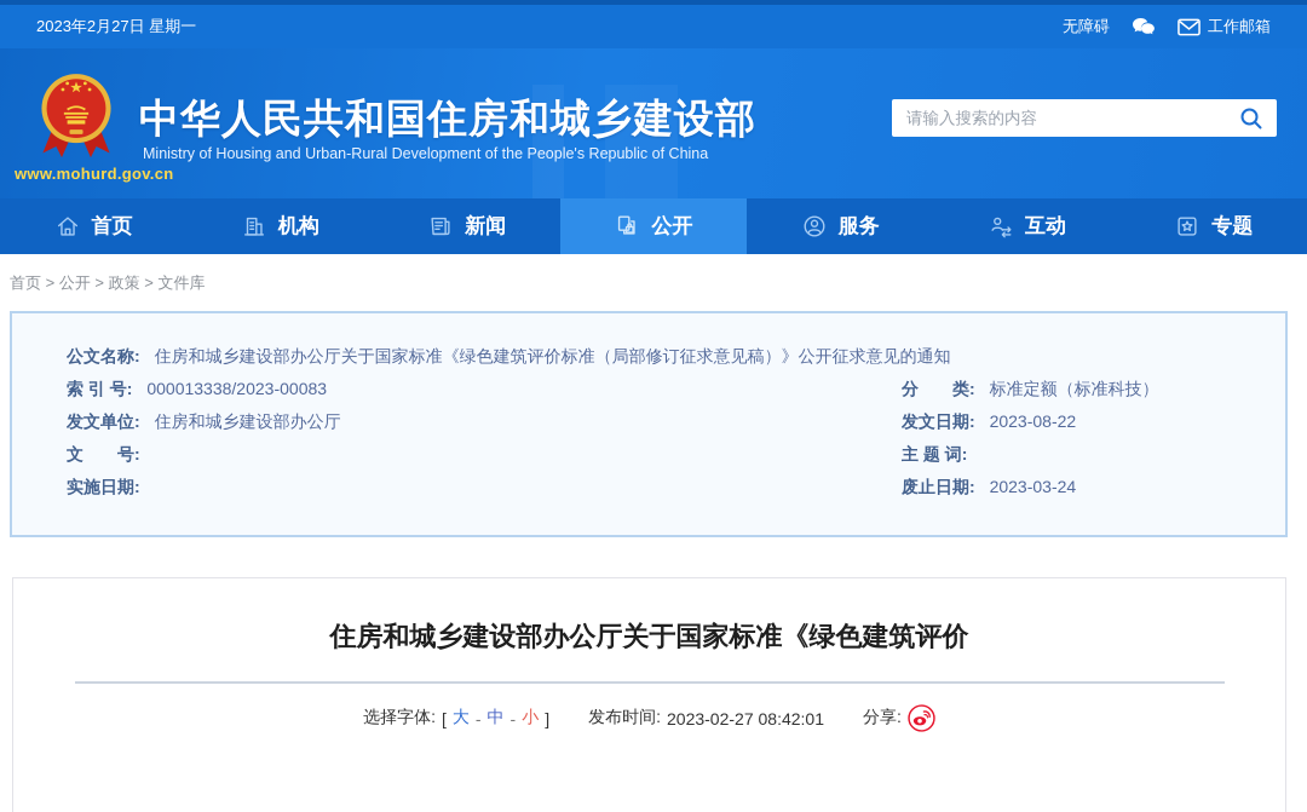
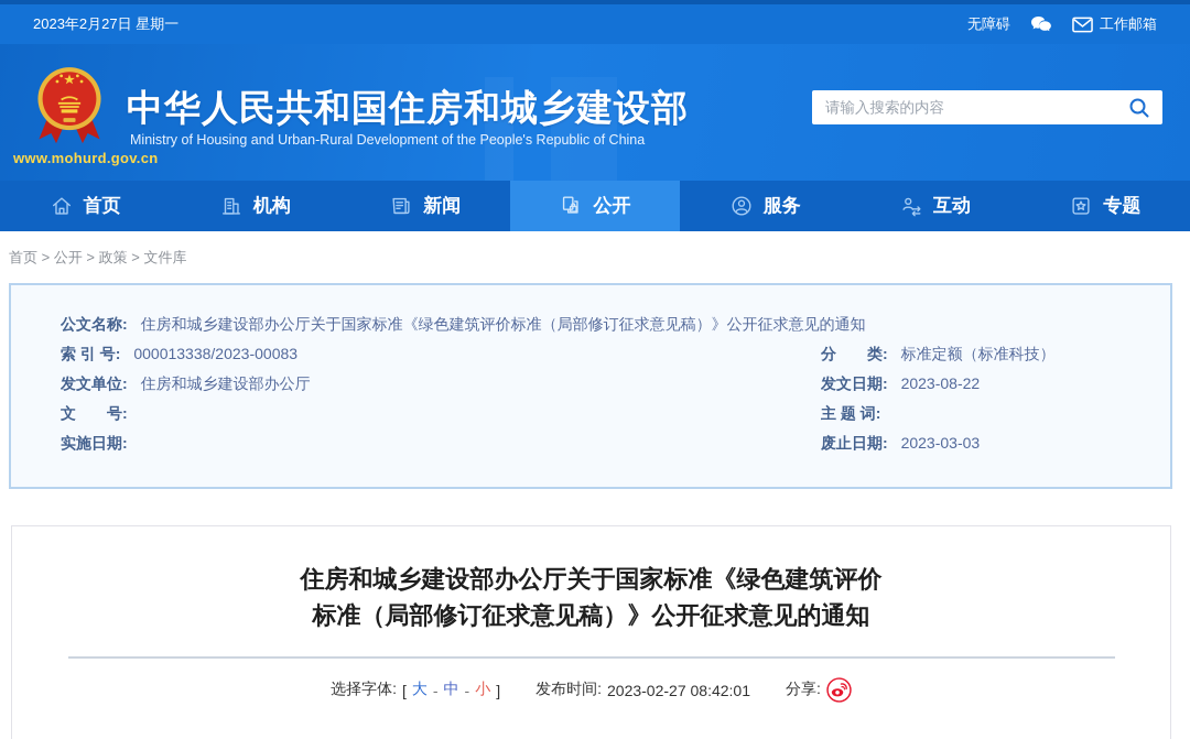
  2023年2月27日 星期一
  无障碍
  工作邮箱
  www.mohurd.gov.cn
  首页
  机构
  新闻
  公开
  服务
  互动
  专题
  首页 > 公开 > 政策 > 文件库
  公文名称: 住房和城乡建设部办公厅关于国家标准《绿色建筑评价标准（局部修订征求意见稿）》公开征求意见的通知
  索 引 号: 000013338/2023-00083
  发文单位: 住房和城乡建设部办公厅
  文 号:
  实施日期:
  分 类: 标准定额（标准科技）
  发文日期: 2023-08-22
  主 题 词:
- 废止日期: 2023-03-24
+ 废止日期: 2023-03-03
  住房和城乡建设部办公厅关于国家标准《绿色建筑评价
+ 标准（局部修订征求意见稿）》公开征求意见的通知
  选择字体:
  [
  大
  -
  中
  -
  小
  ]
  发布时间:
  2023-02-27 08:42:01
  分享:
